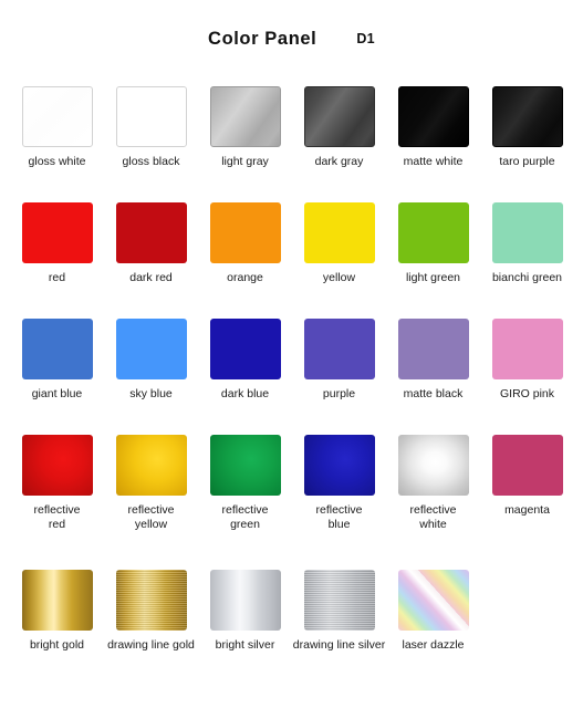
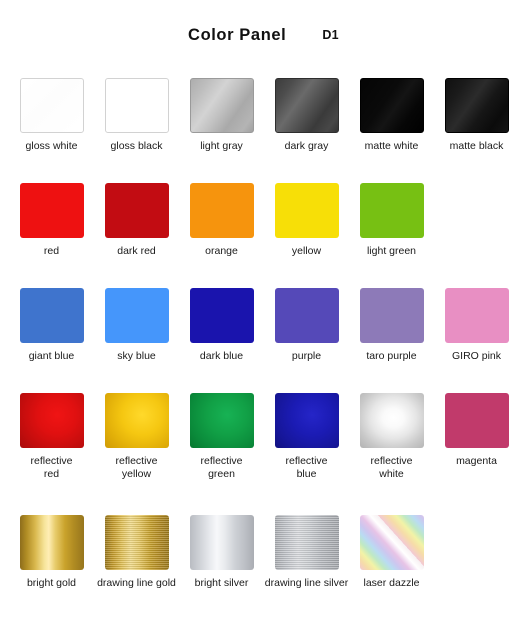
  Color Panel
  D1
  gloss white
  gloss black
  light gray
  dark gray
  matte white
- taro purple
+ matte black
  red
  dark red
  orange
  yellow
  light green
- bianchi green
  giant blue
  sky blue
  dark blue
  purple
- matte black
+ taro purple
  GIRO pink
  reflective
  red
  reflective
  yellow
  reflective
  green
  reflective
  blue
  reflective
  white
  magenta
  bright gold
  drawing line gold
  bright silver
  drawing line silver
  laser dazzle
